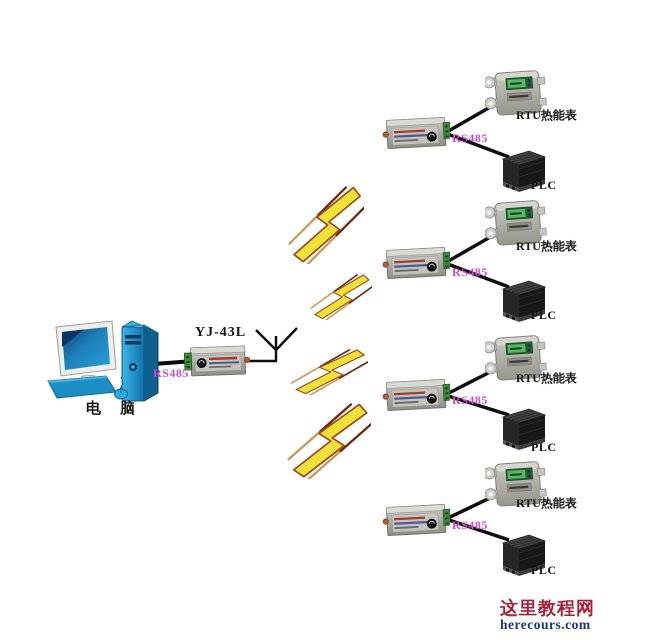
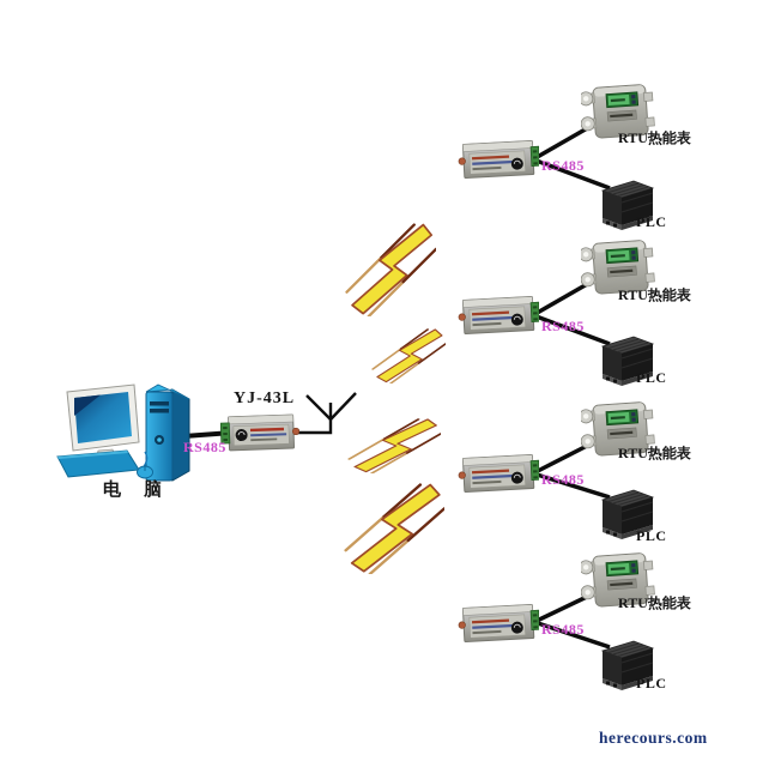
  RS485
  RTU热能表
  PLC
  RS485
  RTU热能表
  PLC
  RS485
  RTU热能表
  PLC
  RS485
  RTU热能表
  PLC
  YJ-43L
  RS485
  电 脑
- 这里教程网
  herecours.com
